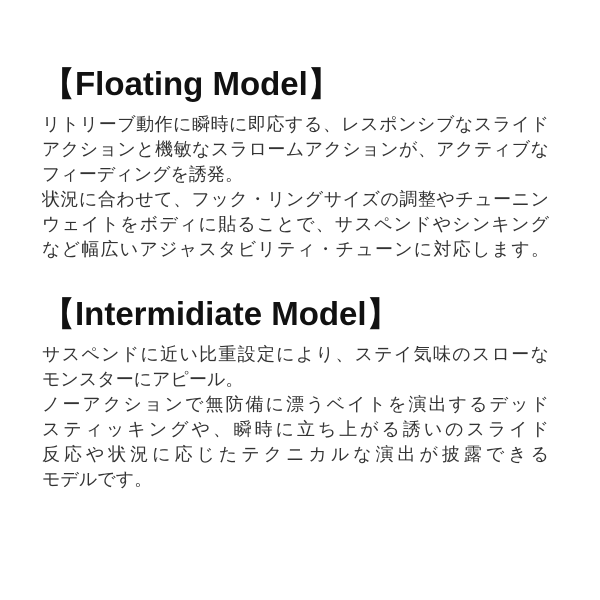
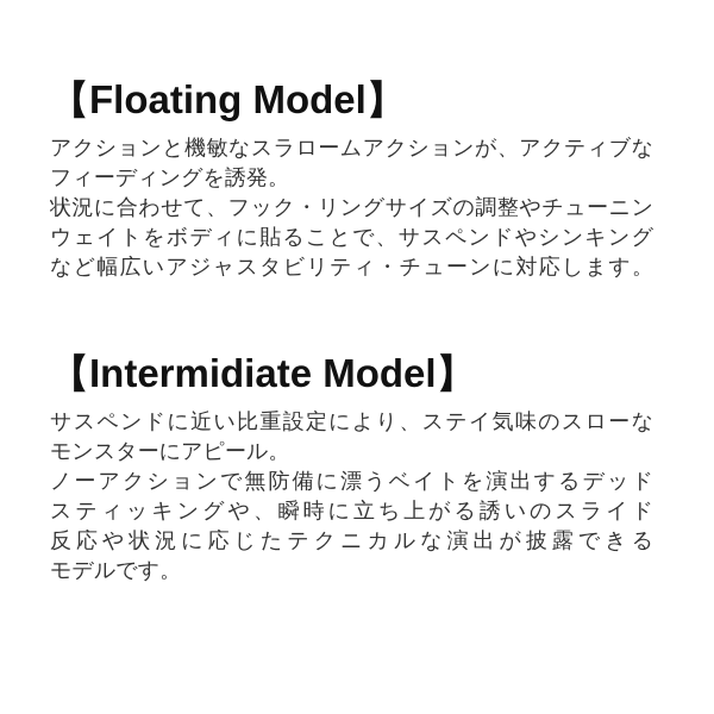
  【Floating Model】
- リトリーブ動作に瞬時に即応する、レスポンシブなスライド
  アクションと機敏なスラロームアクションが、アクティブな
  フィーディングを誘発。
  状況に合わせて、フック・リングサイズの調整やチューニン
  ウェイトをボディに貼ることで、サスペンドやシンキング
  など幅広いアジャスタビリティ・チューンに対応します。
  【Intermidiate Model】
  サスペンドに近い比重設定により、ステイ気味のスローな
  モンスターにアピール。
  ノーアクションで無防備に漂うベイトを演出するデッド
  スティッキングや、瞬時に立ち上がる誘いのスライド
  反応や状況に応じたテクニカルな演出が披露できる
  モデルです。
